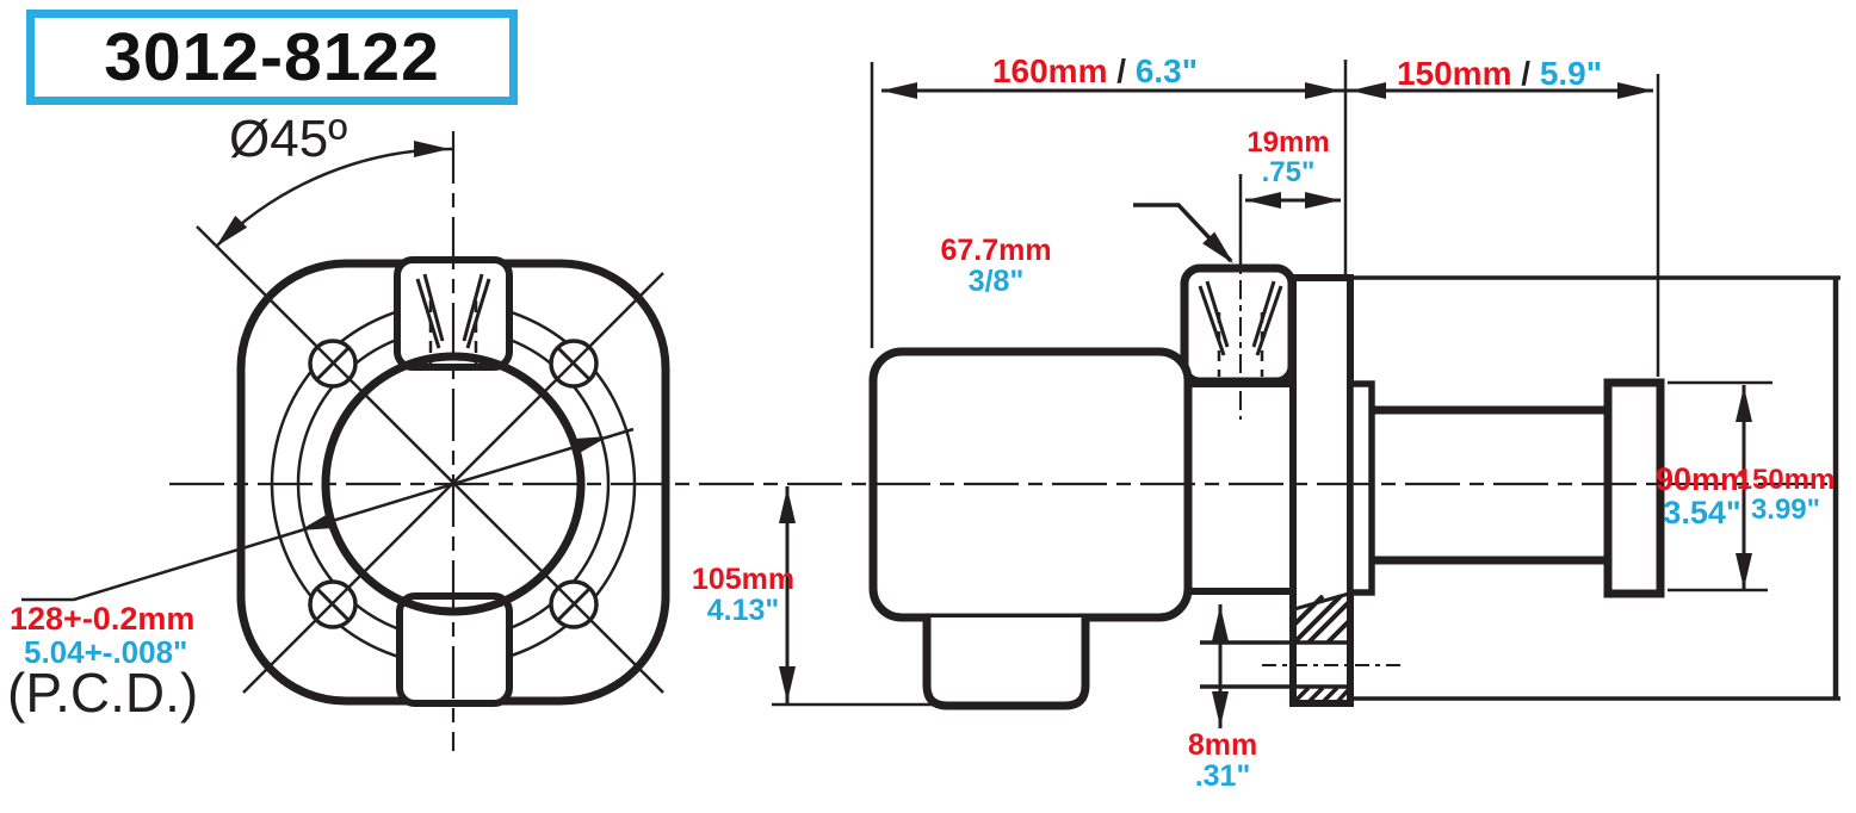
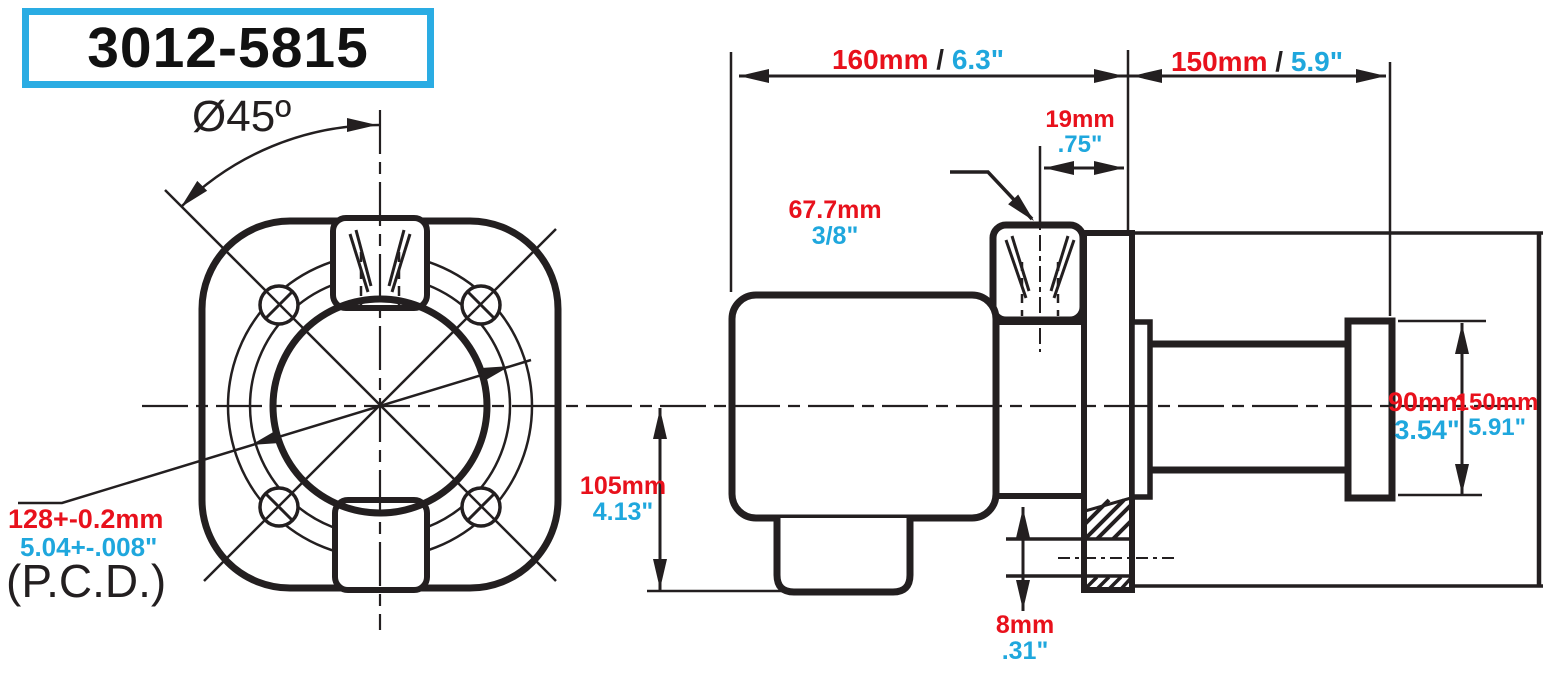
- 3012-8122
+ 3012-5815
  Ø45º
  128+-0.2mm
  5.04+-.008"
  (P.C.D.)
  160mm / 6.3"
  150mm / 5.9"
  19mm
  .75"
  67.7mm
  3/8"
  105mm
  4.13"
  90mm
  3.54"
  150mm
- 3.99"
+ 5.91"
  8mm
  .31"
